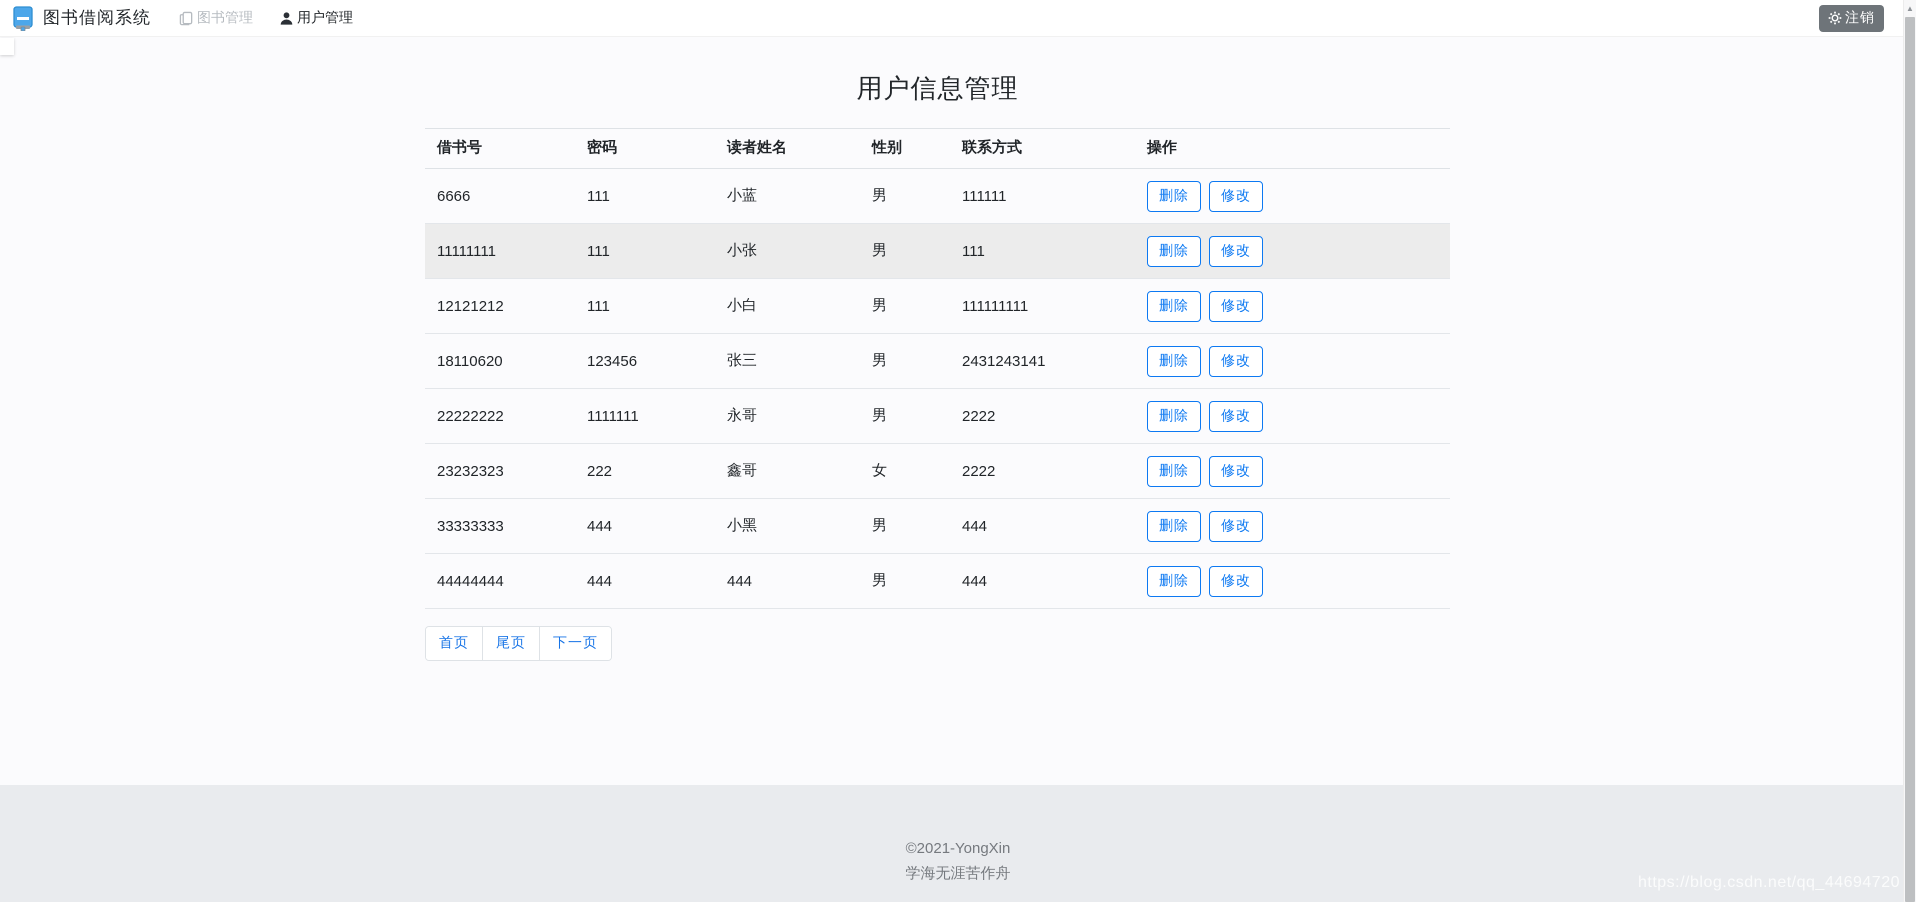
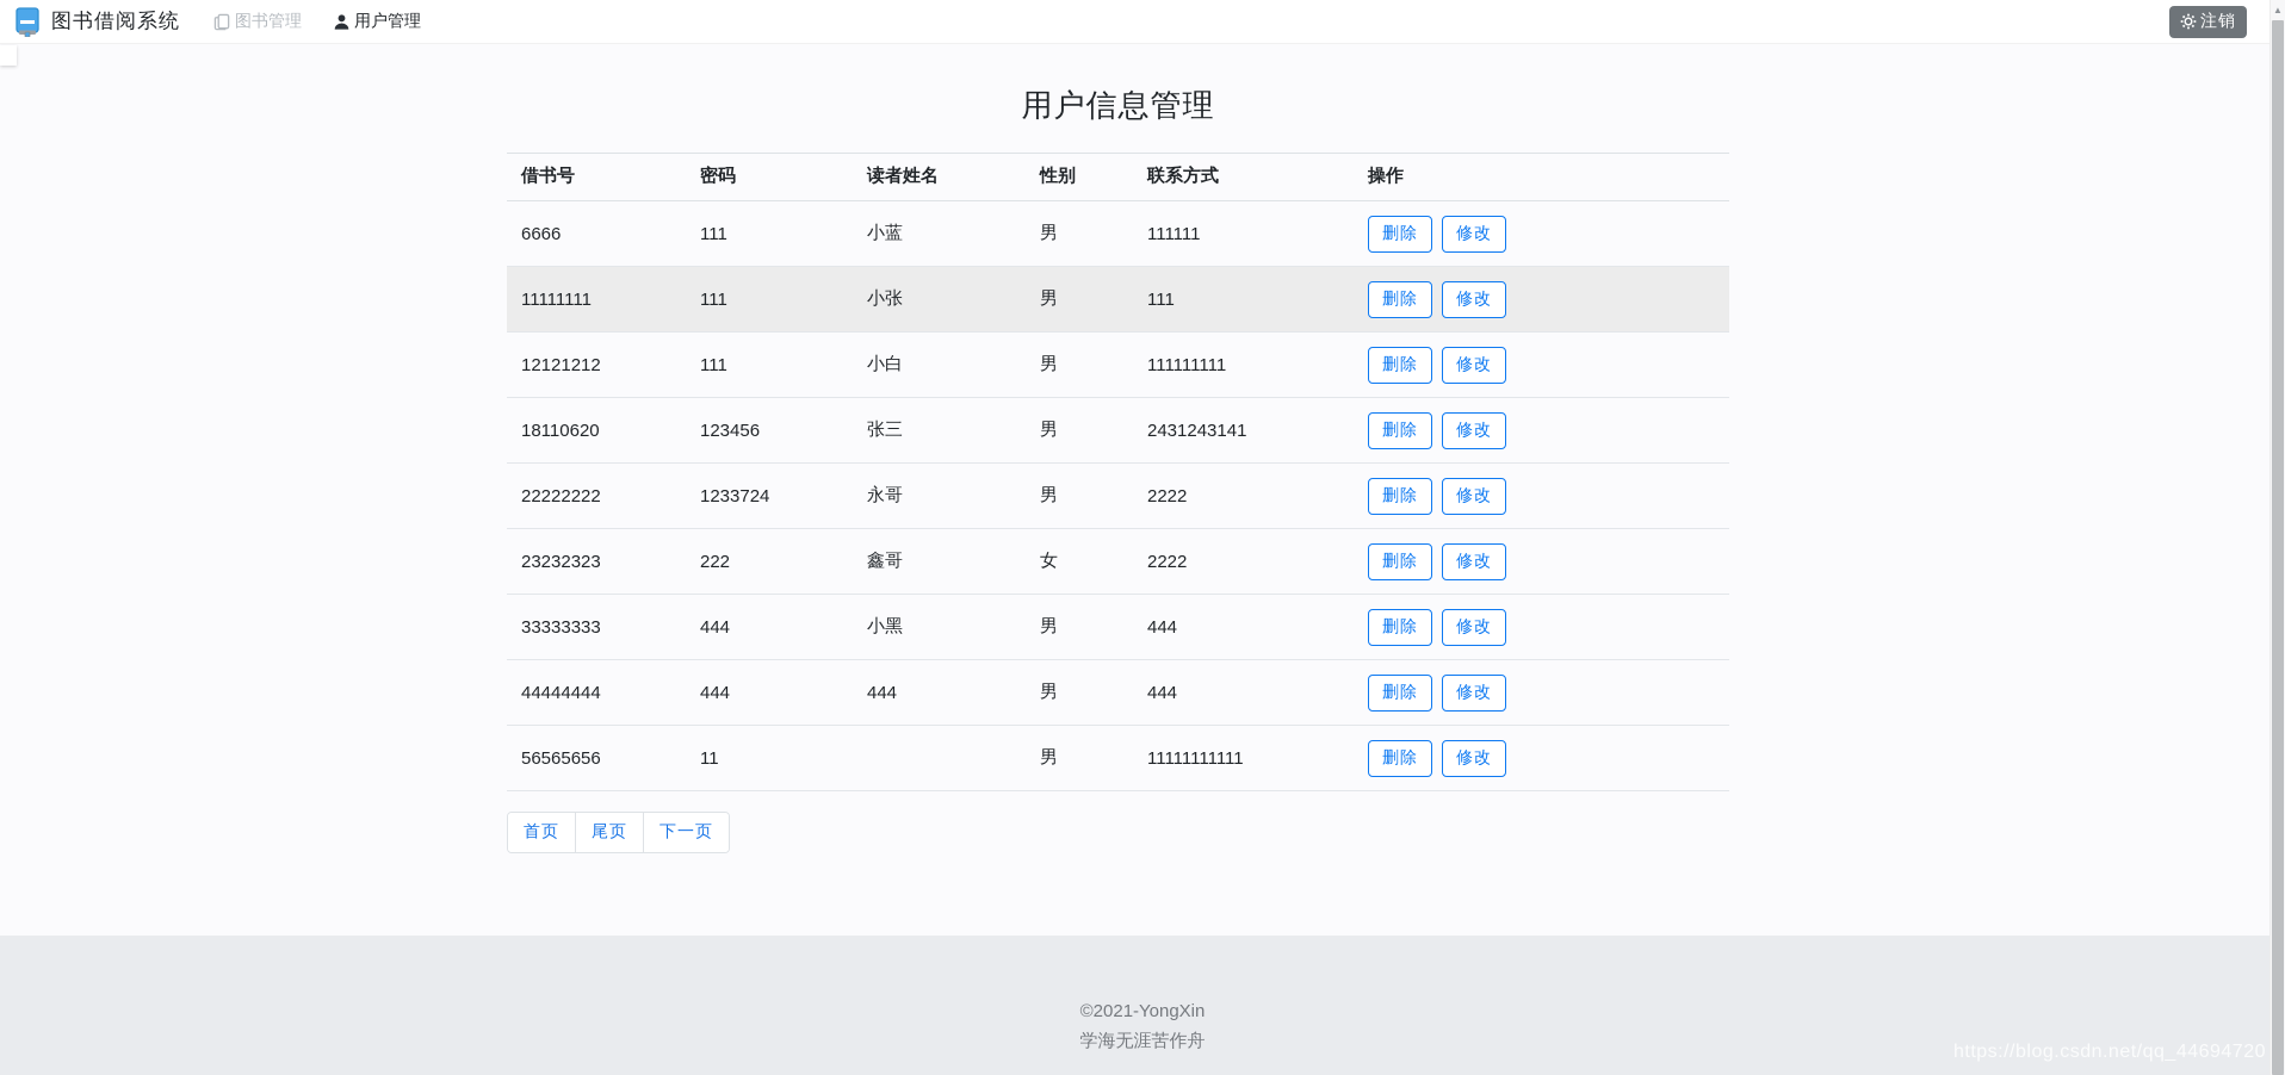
  图书借阅系统
  图书管理
  用户管理
  注销
  用户信息管理
  借书号	密码	读者姓名	性别	联系方式	操作
  6666	111	小蓝	男	111111	删除 修改
  11111111	111	小张	男	111	删除 修改
  12121212	111	小白	男	111111111	删除 修改
  18110620	123456	张三	男	2431243141	删除 修改
- 22222222	1111111	永哥	男	2222	删除 修改
+ 22222222	1233724	永哥	男	2222	删除 修改
  23232323	222	鑫哥	女	2222	删除 修改
  33333333	444	小黑	男	444	删除 修改
  44444444	444	444	男	444	删除 修改
+ 56565656	11		男	11111111111	删除 修改
  首页
  尾页
  下一页
  ©2021-YongXin
  学海无涯苦作舟
  ▲
